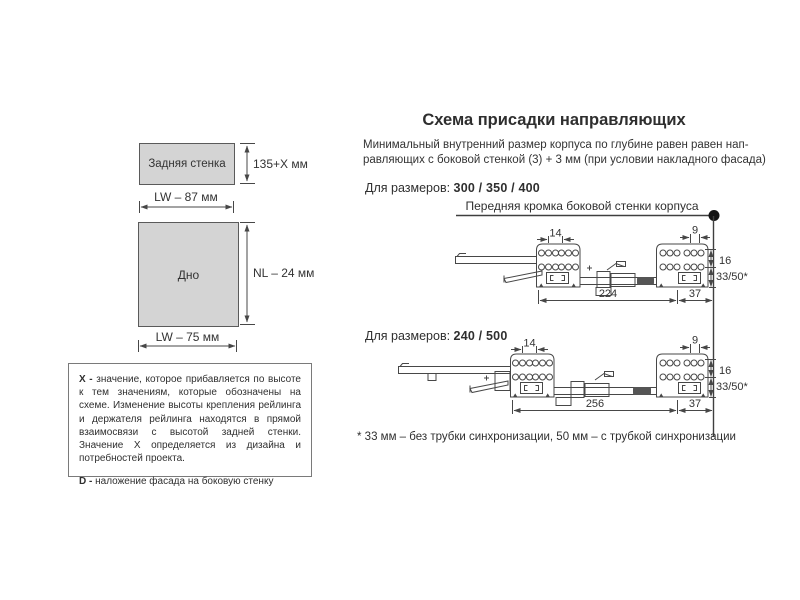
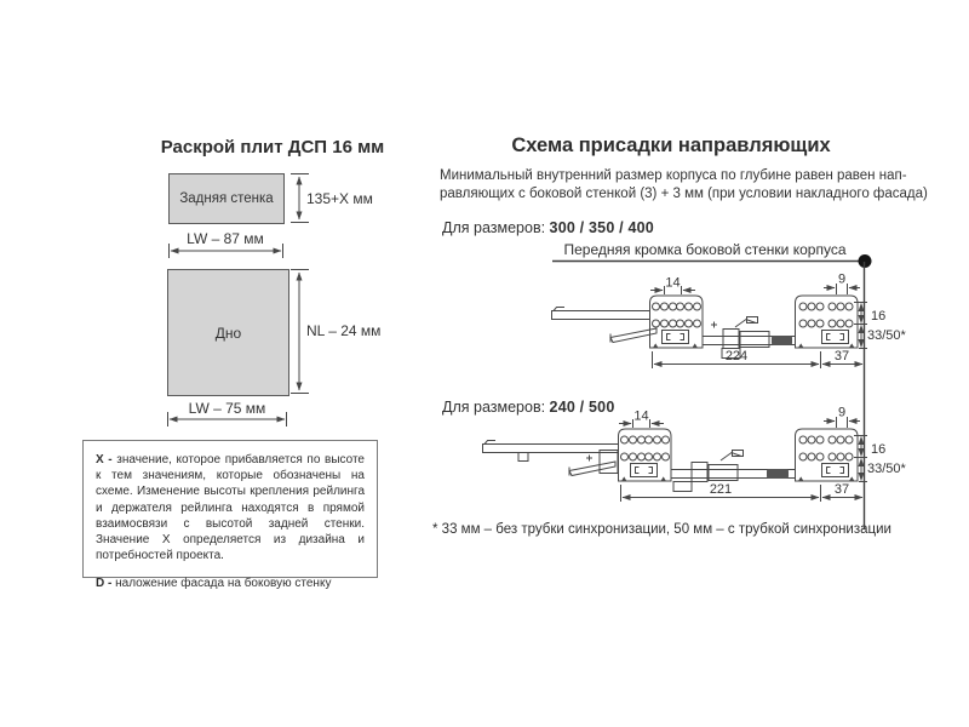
+ Раскрой плит ДСП 16 мм
  Задняя стенка
  135+X мм
  LW – 87 мм
  Дно
  NL – 24 мм
  LW – 75 мм
  X - значение, которое прибавляется по высоте к тем значениям, которые обозначены на схеме. Изменение высоты крепления рейлинга и держателя рейлинга находятся в прямой взаимосвязи с высотой задней стенки. Значение X определяется из дизайна и потребностей проекта.
  D - наложение фасада на боковую стенку
  Схема присадки направляющих
  Минимальный внутренний размер корпуса по глубине равен равен нап-
  равляющих с боковой стенкой (3) + 3 мм (при условии накладного фасада)
  Для размеров: 300 / 350 / 400
  Передняя кромка боковой стенки корпуса
  Для размеров: 240 / 500
  * 33 мм – без трубки синхронизации, 50 мм – с трубкой синхронизции
  14
  9
  16
  33/50*
  224
  37
  14
  9
  16
  33/50*
- 256
+ 221
  37
